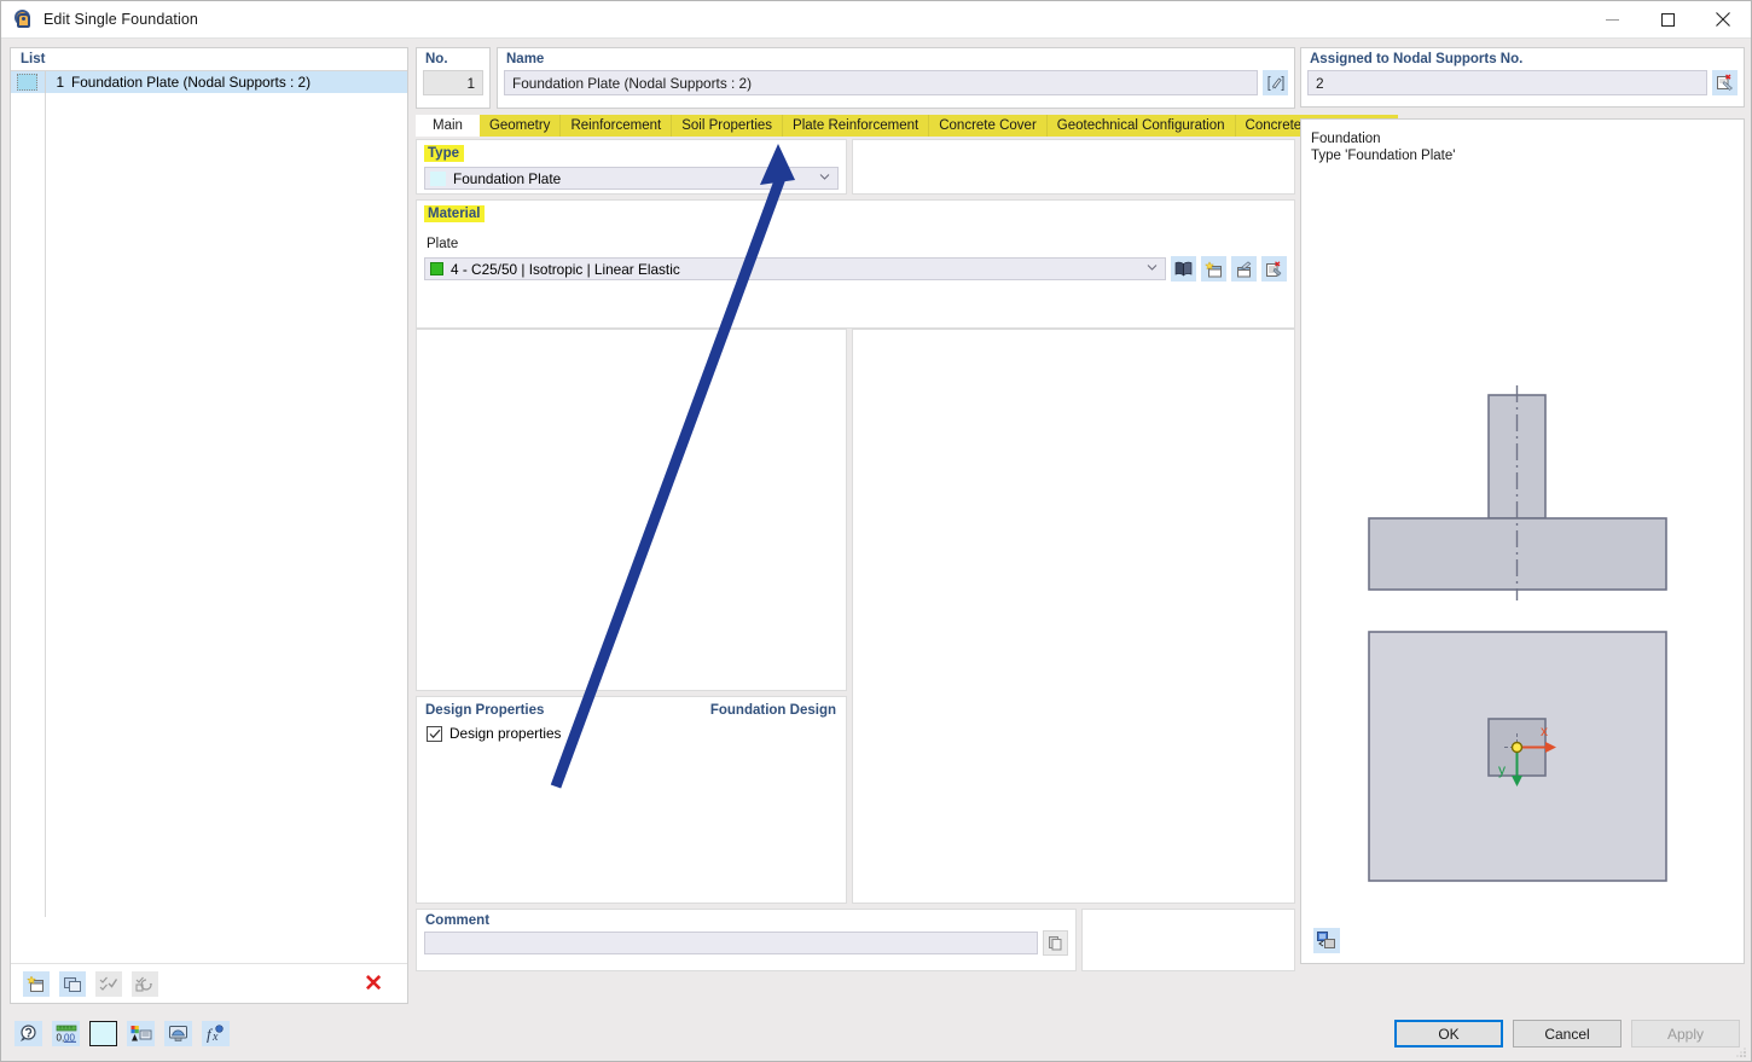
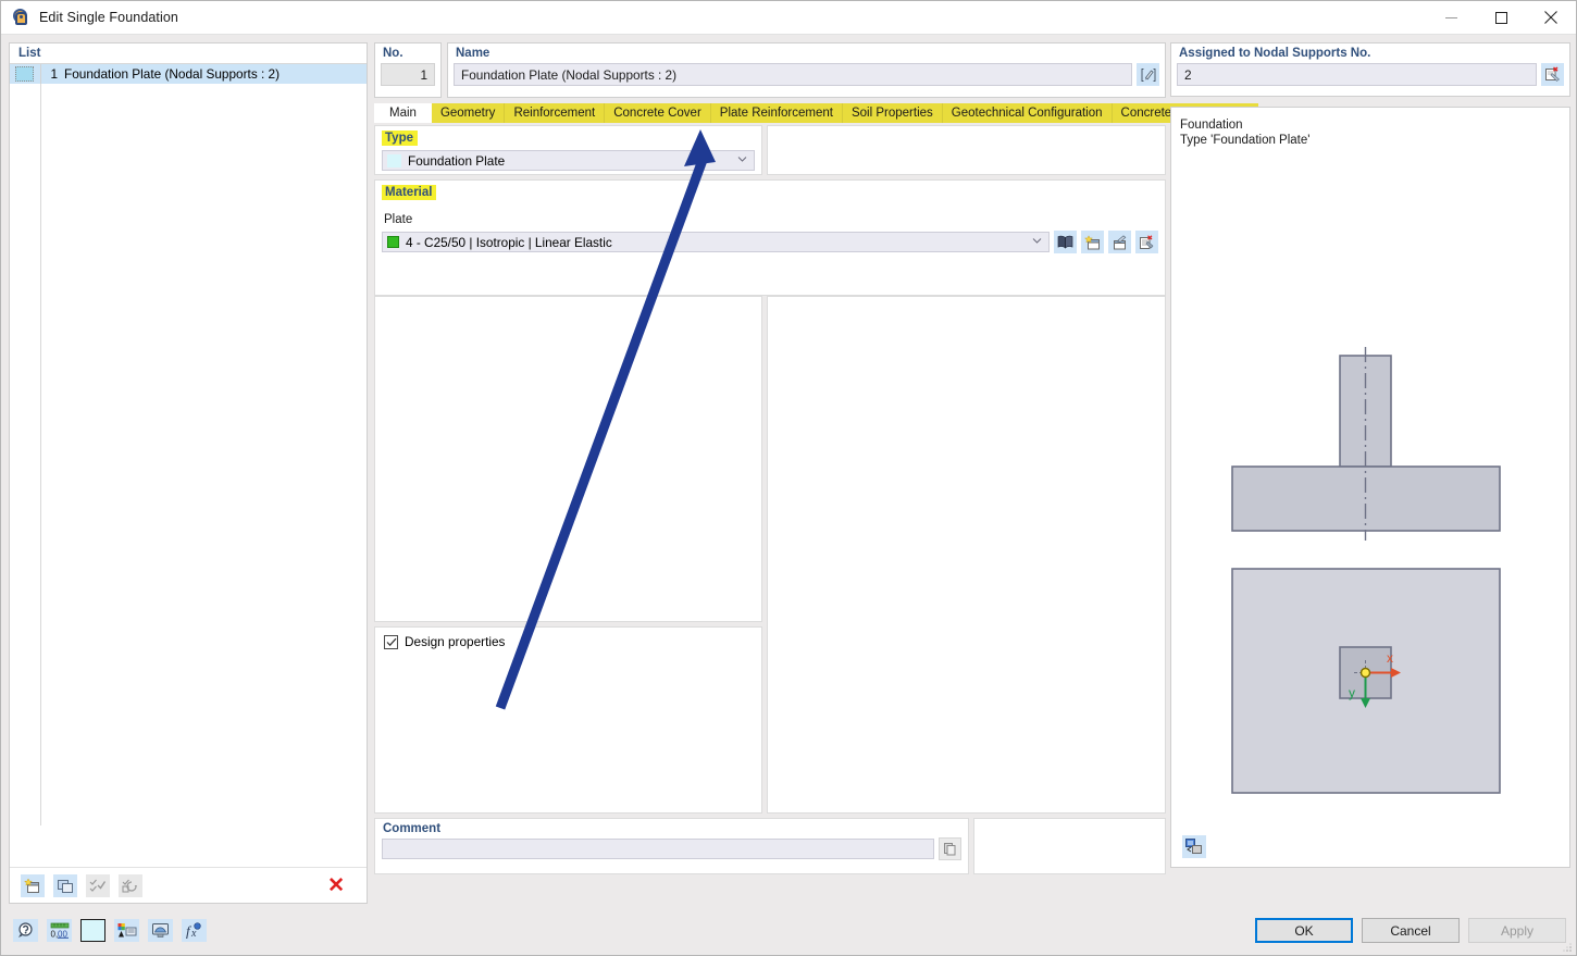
  Edit Single Foundation
  List
  1
  Foundation Plate (Nodal Supports : 2)
  ✕
  No.
  1
  Name
  Foundation Plate (Nodal Supports : 2)
  Main
  Geometry
  Reinforcement
- Soil Properties
+ Concrete Cover
  Plate Reinforcement
- Concrete Cover
+ Soil Properties
  Geotechnical Configuration
  Type
  Foundation Plate
  Material
  Plate
  4 - C25/50 | Isotropic | Linear Elastic
- Design Properties
- Foundation Design
  Design properties
  Comment
  Assigned to Nodal Supports No.
  2
  Foundation
  Type 'Foundation Plate'
  x
  y
  0,
  00
  f
  x
  OK
  Cancel
  Apply
